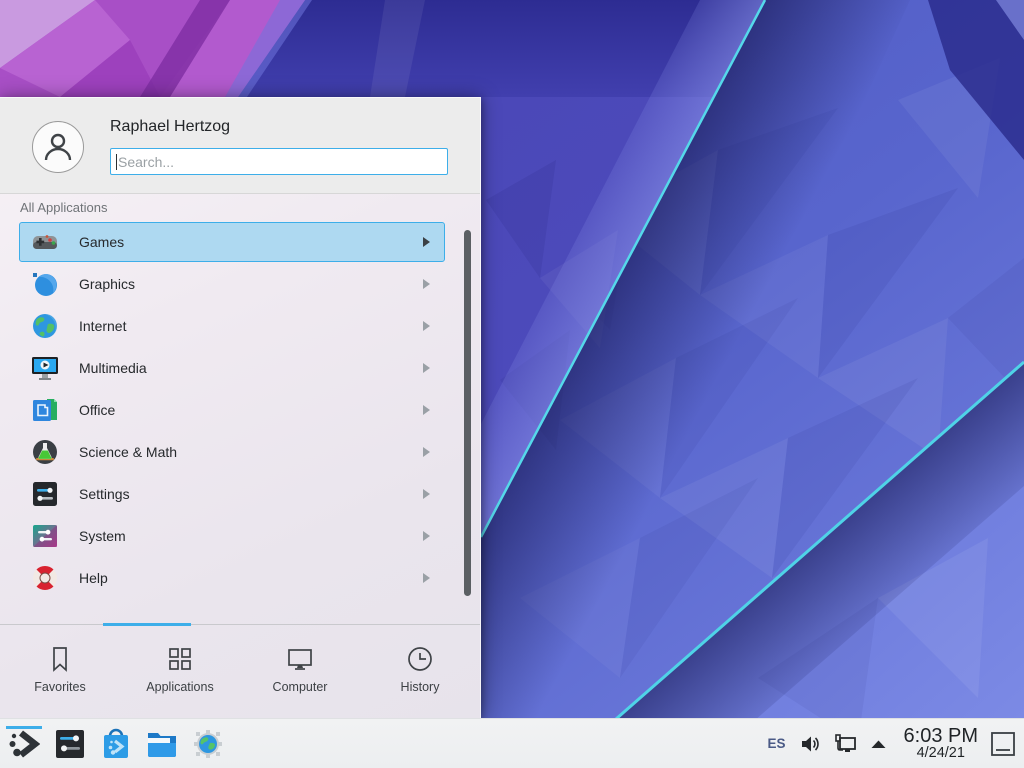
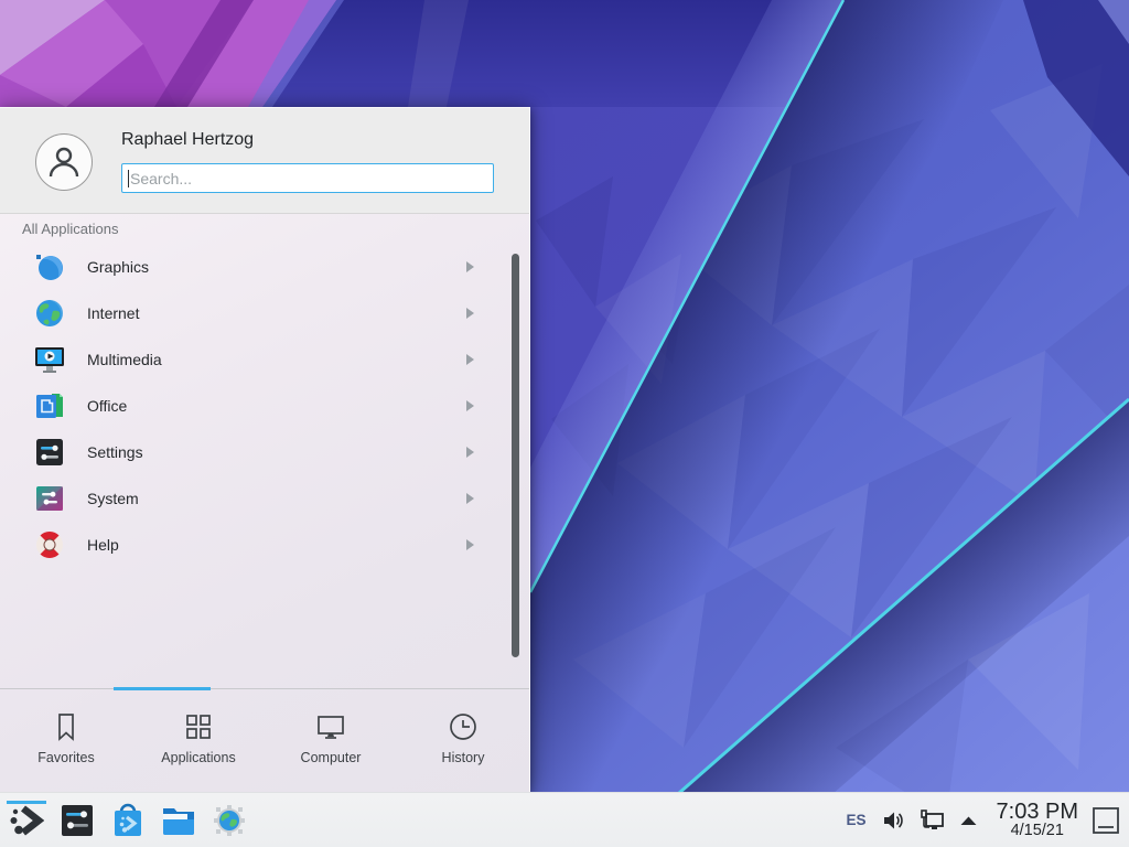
  Raphael Hertzog
  Search...
  All Applications
- Games
  Graphics
  Internet
  Multimedia
  Office
- Science & Math
  Settings
  System
  Help
  Favorites
  Applications
  Computer
  History
  ES
- 6:03 PM
+ 7:03 PM
- 4/24/21
+ 4/15/21
